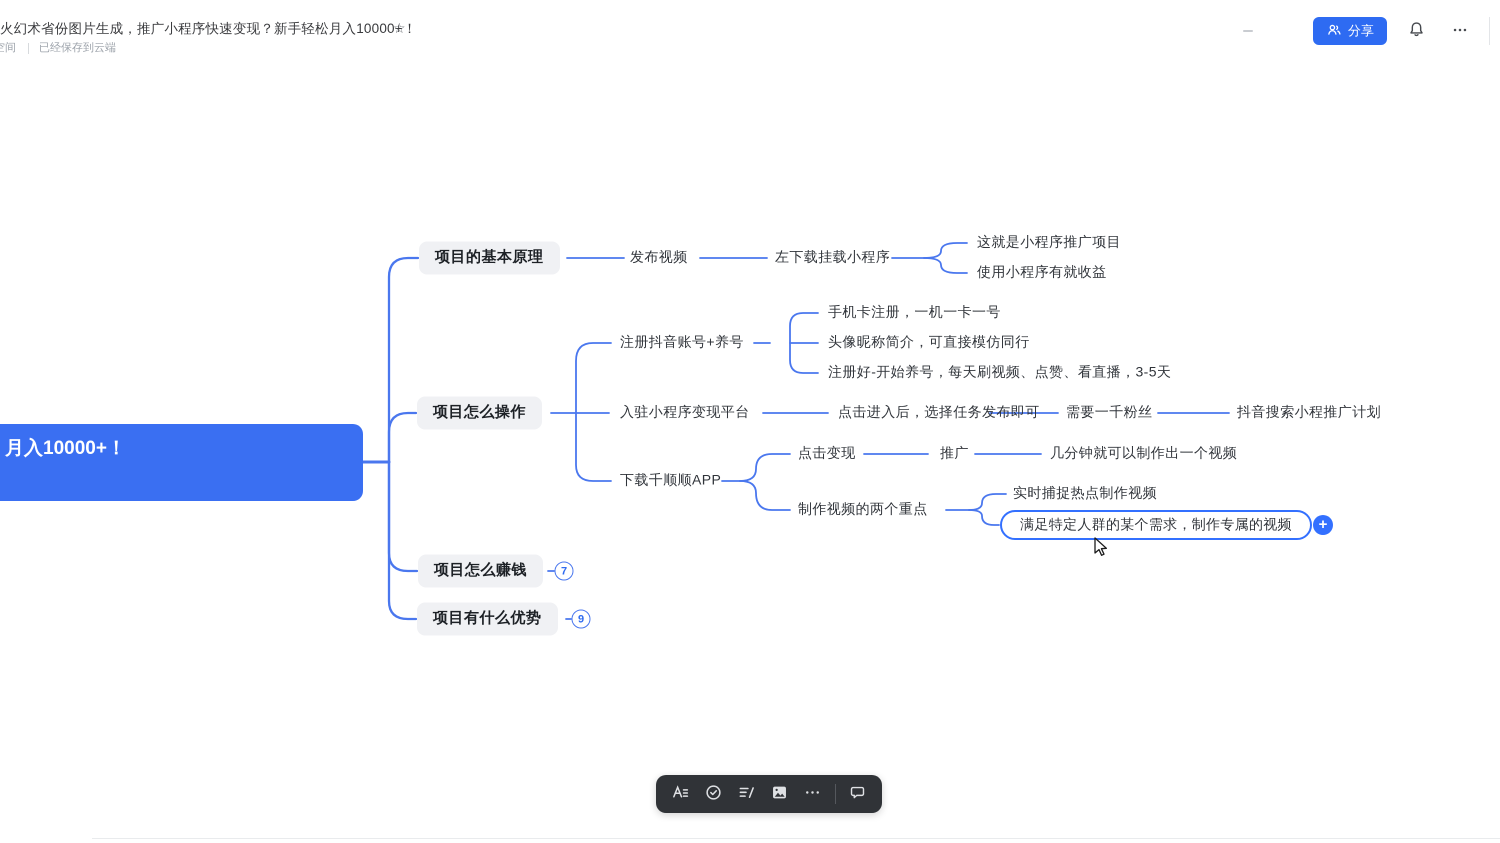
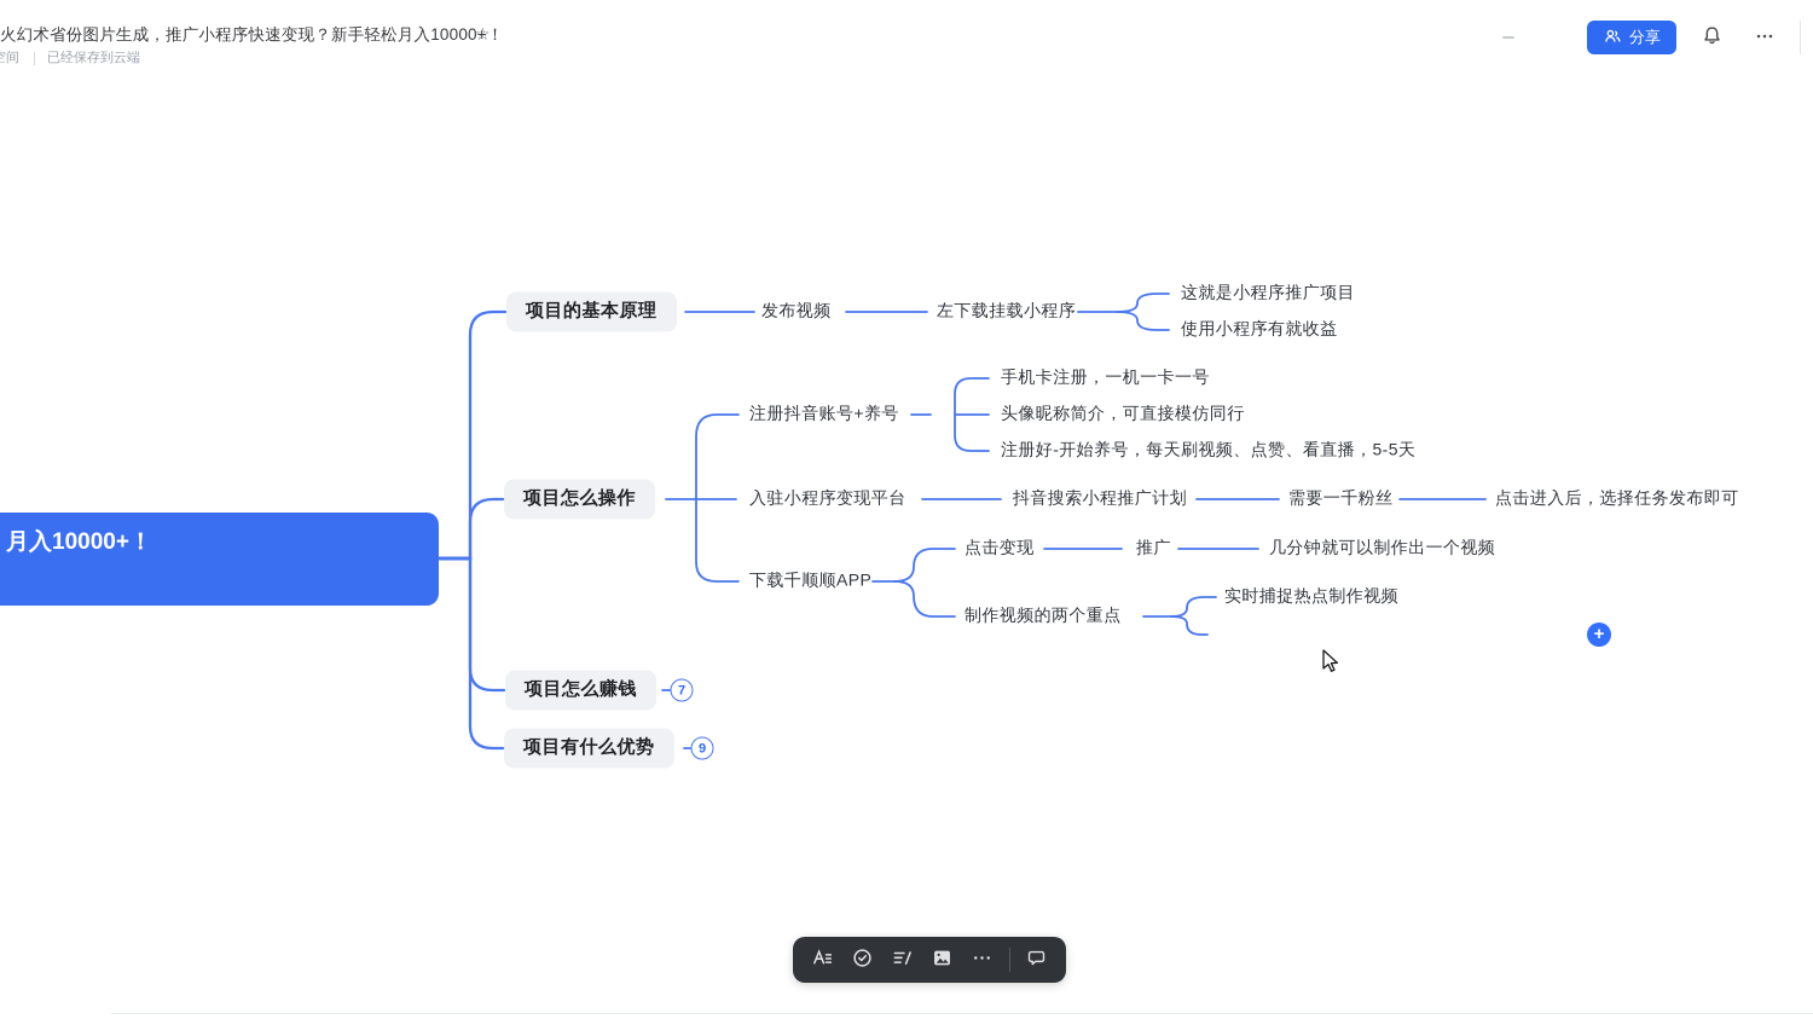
  火幻术省份图片生成，推广小程序快速变现？新手轻松月入10000+！
  ☆
  已经保存到云端
  分享
  月入10000+！
  项目的基本原理
  发布视频
  左下载挂载小程序
  这就是小程序推广项目
  使用小程序有就收益
  项目怎么操作
  注册抖音账号+养号
  手机卡注册，一机一卡一号
  头像昵称简介，可直接模仿同行
- 注册好-开始养号，每天刷视频、点赞、看直播，3-5天
+ 注册好-开始养号，每天刷视频、点赞、看直播，5-5天
  入驻小程序变现平台
- 点击进入后，选择任务发布即可
+ 抖音搜索小程推广计划
  需要一千粉丝
- 抖音搜索小程推广计划
+ 点击进入后，选择任务发布即可
  下载千顺顺APP
  点击变现
  推广
  几分钟就可以制作出一个视频
  制作视频的两个重点
  实时捕捉热点制作视频
- 满足特定人群的某个需求，制作专属的视频
  +
  项目怎么赚钱
  7
  项目有什么优势
  9
